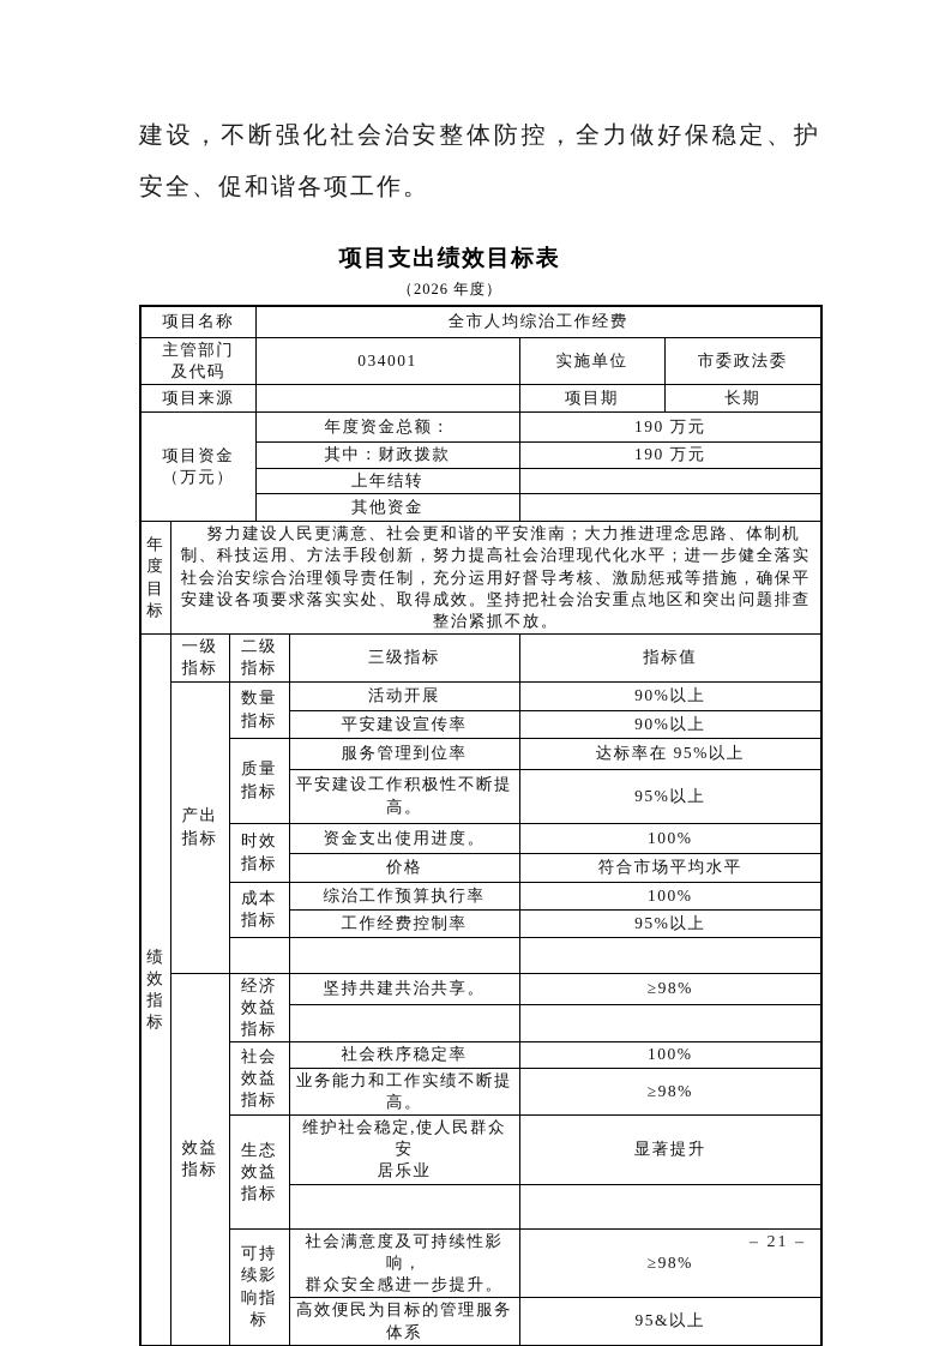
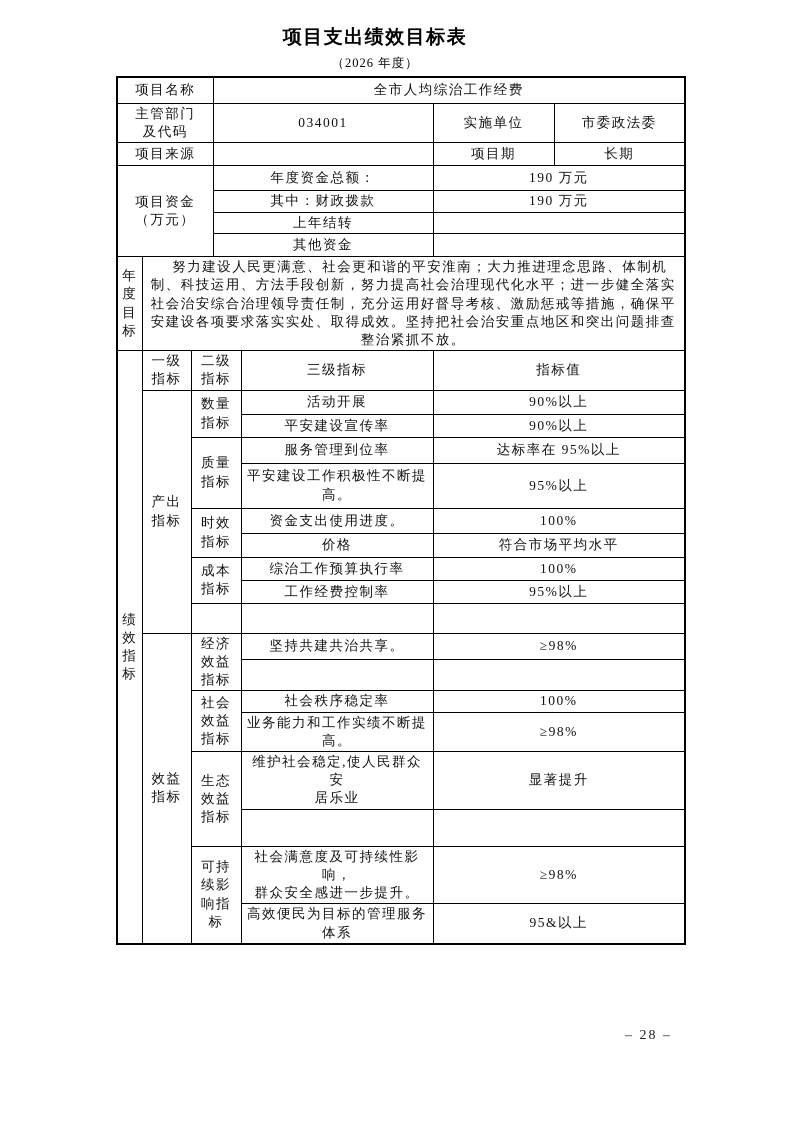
- 建设，不断强化社会治安整体防控，全力做好保稳定、护安全、促和谐各项工作。
  项目支出绩效目标表
  （2026 年度）
  项目名称	全市人均综治工作经费
  主管部门 及代码	034001	实施单位	市委政法委
  项目来源		项目期	长期
  项目资金 （万元）	年度资金总额：	190 万元
  其中：财政拨款	190 万元
  上年结转
  其他资金
  年 度 目 标	努力建设人民更满意、社会更和谐的平安淮南；大力推进理念思路、体制机制、科技运用、方法手段创新，努力提高社会治理现代化水平；进一步健全落实社会治安综合治理领导责任制，充分运用好督导考核、激励惩戒等措施，确保平安建设各项要求落实实处、取得成效。坚持把社会治安重点地区和突出问题排查整治紧抓不放。
  绩 效 指 标	一级 指标	二级 指标	三级指标	指标值
  产出 指标	数量 指标	活动开展	90%以上
  平安建设宣传率	90%以上
  质量 指标	服务管理到位率	达标率在 95%以上
  平安建设工作积极性不断提 高。	95%以上
  时效 指标	资金支出使用进度。	100%
  价格	符合市场平均水平
  成本 指标	综治工作预算执行率	100%
  工作经费控制率	95%以上
  效益 指标	经济 效益 指标	坚持共建共治共享。	≥98%
  社会 效益 指标	社会秩序稳定率	100%
  业务能力和工作实绩不断提 高。	≥98%
  生态 效益 指标	维护社会稳定,使人民群众安 居乐业	显著提升
  可持 续影 响指 标	社会满意度及可持续性影响， 群众安全感进一步提升。	≥98%
  高效便民为目标的管理服务 体系	95&以上
- – 21 –
+ – 28 –
